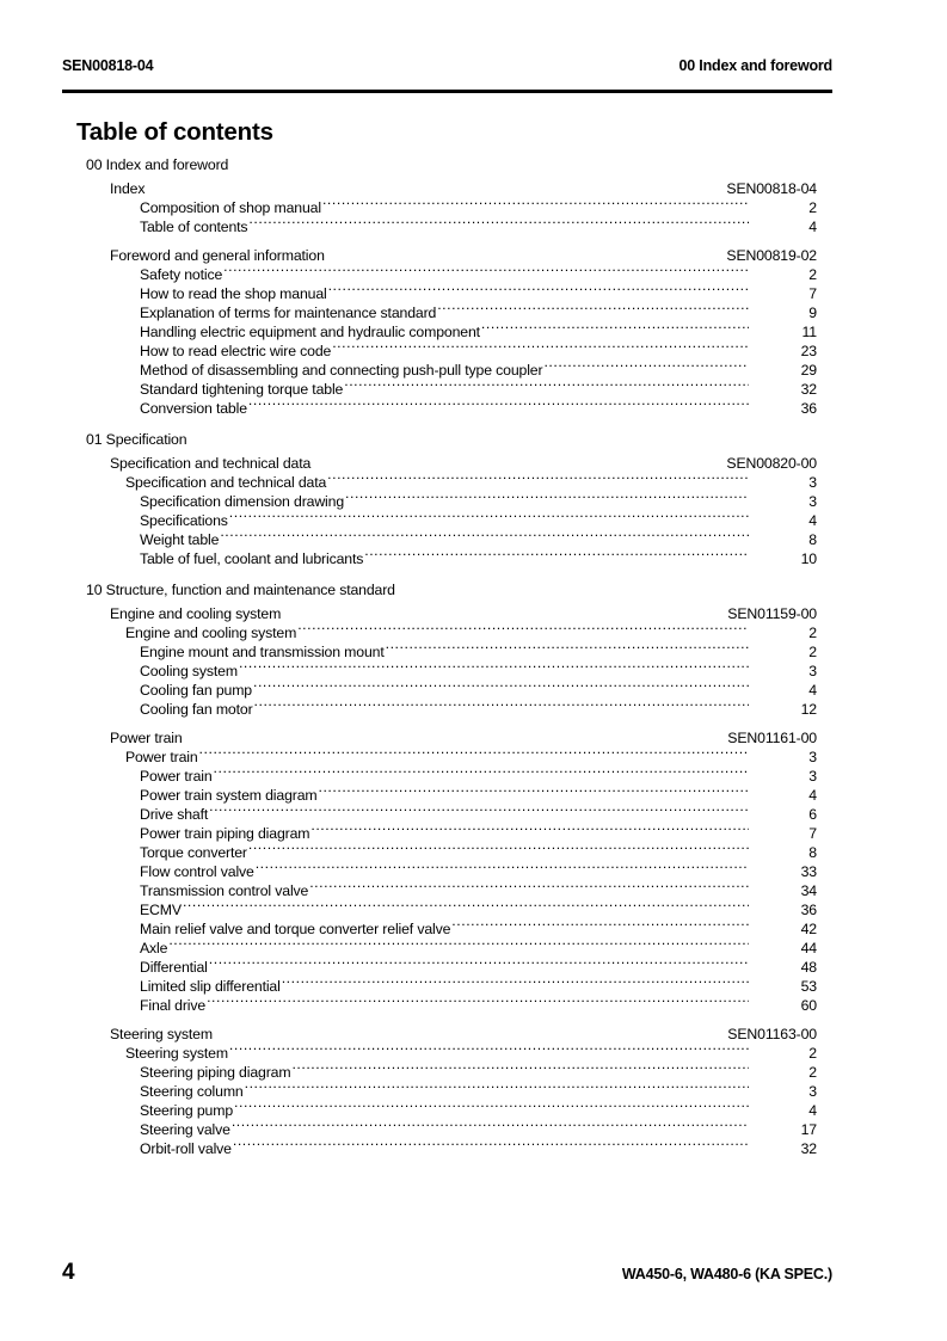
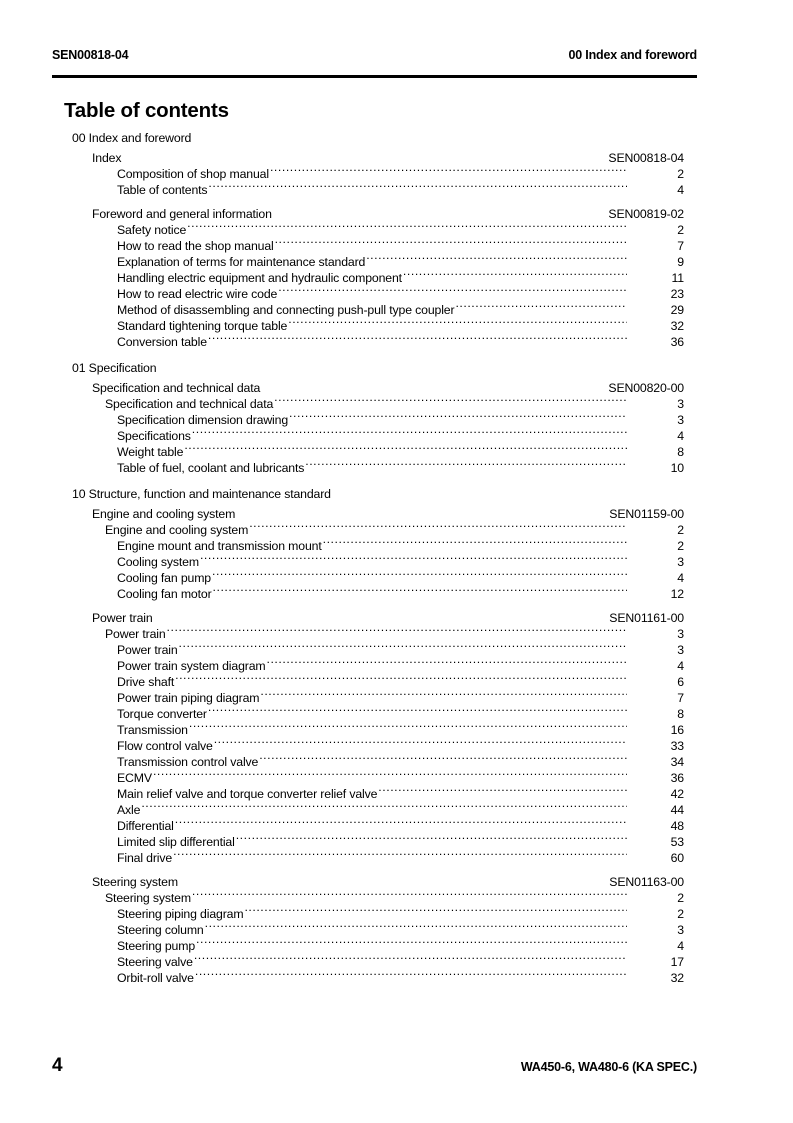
  SEN00818-04
  00 Index and foreword
  Table of contents
  00 Index and foreword
  Index
  SEN00818-04
  Composition of shop manual
  2
  Table of contents
  4
  Foreword and general information
  SEN00819-02
  Safety notice
  2
  How to read the shop manual
  7
  Explanation of terms for maintenance standard
  9
  Handling electric equipment and hydraulic component
  11
  How to read electric wire code
  23
  Method of disassembling and connecting push-pull type coupler
  29
  Standard tightening torque table
  32
  Conversion table
  36
  01 Specification
  Specification and technical data
  SEN00820-00
  Specification and technical data
  3
  Specification dimension drawing
  3
  Specifications
  4
  Weight table
  8
  Table of fuel, coolant and lubricants
  10
  10 Structure, function and maintenance standard
  Engine and cooling system
  SEN01159-00
  Engine and cooling system
  2
  Engine mount and transmission mount
  2
  Cooling system
  3
  Cooling fan pump
  4
  Cooling fan motor
  12
  Power train
  SEN01161-00
  Power train
  3
  Power train
  3
  Power train system diagram
  4
  Drive shaft
  6
  Power train piping diagram
  7
  Torque converter
  8
+ Transmission
+ 16
  Flow control valve
  33
  Transmission control valve
  34
  ECMV
  36
  Main relief valve and torque converter relief valve
  42
  Axle
  44
  Differential
  48
  Limited slip differential
  53
  Final drive
  60
  Steering system
  SEN01163-00
  Steering system
  2
  Steering piping diagram
  2
  Steering column
  3
  Steering pump
  4
  Steering valve
  17
  Orbit-roll valve
  32
  4
  WA450-6, WA480-6 (KA SPEC.)
